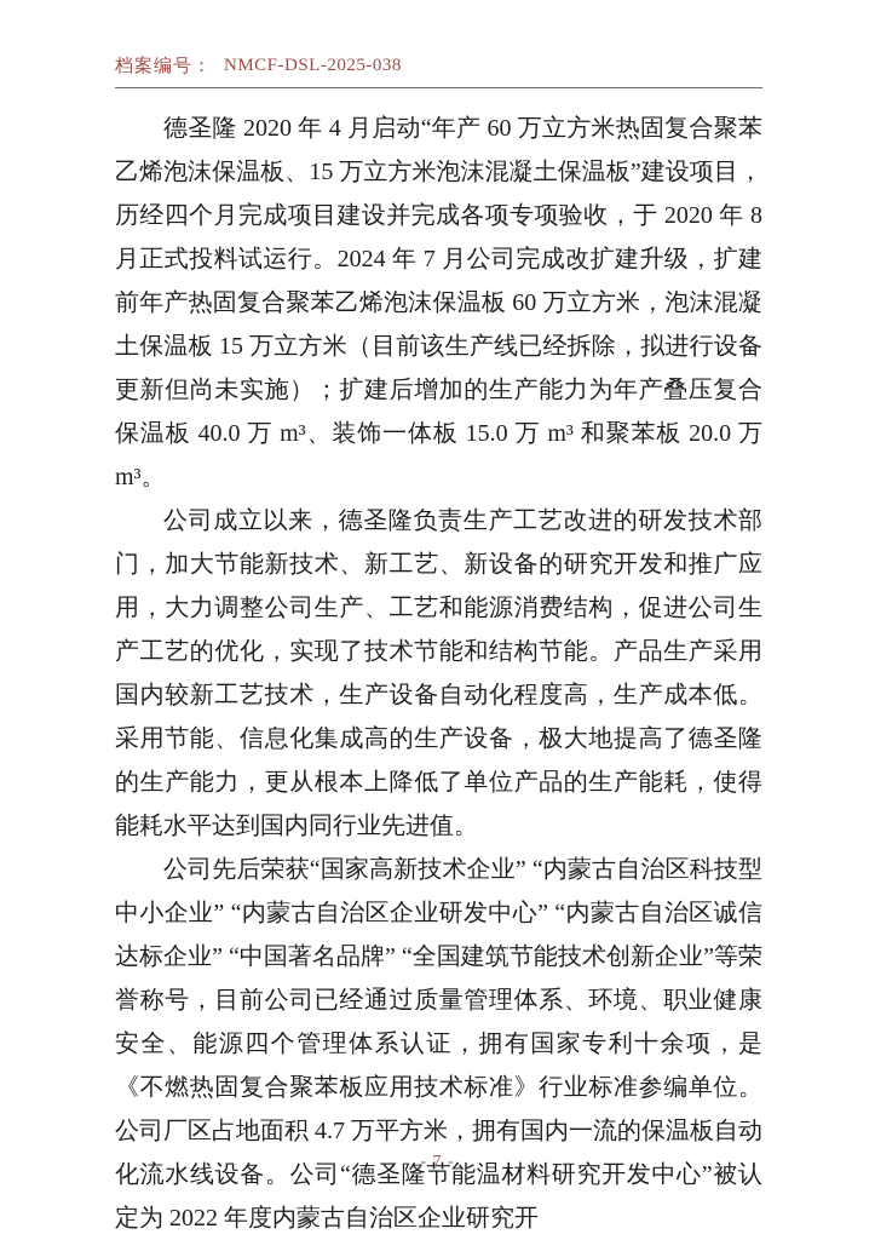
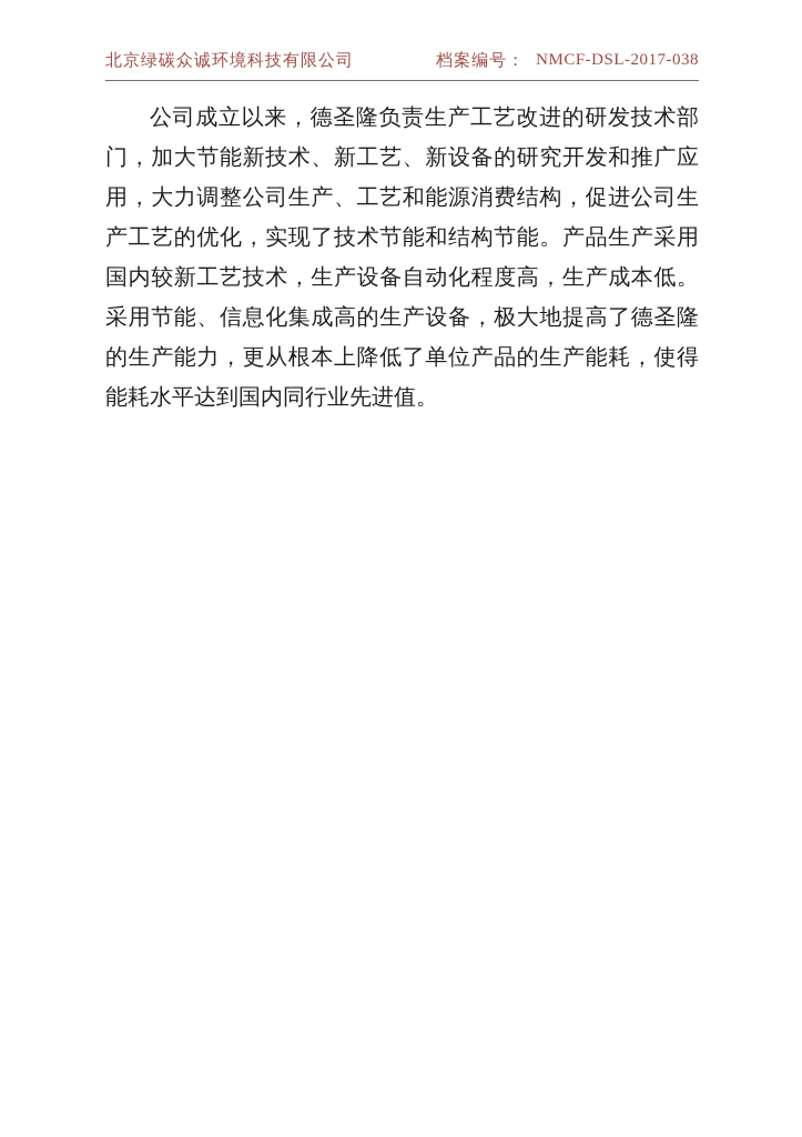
+ 北京绿碳众诚环境科技有限公司
  档案编号：
- NMCF-DSL-2025-038
+ NMCF-DSL-2017-038
- 德圣隆 2020 年 4 月启动“年产 60 万立方米热固复合聚苯乙烯泡沫保温板、15 万立方米泡沫混凝土保温板”建设项目，历经四个月完成项目建设并完成各项专项验收，于 2020 年 8 月正式投料试运行。2024 年 7 月公司完成改扩建升级，扩建前年产热固复合聚苯乙烯泡沫保温板 60 万立方米，泡沫混凝土保温板 15 万立方米（目前该生产线已经拆除，拟进行设备更新但尚未实施）；扩建后增加的生产能力为年产叠压复合保温板 40.0 万 m³、装饰一体板 15.0 万 m³ 和聚苯板 20.0 万 m³。
  公司成立以来，德圣隆负责生产工艺改进的研发技术部门，加大节能新技术、新工艺、新设备的研究开发和推广应用，大力调整公司生产、工艺和能源消费结构，促进公司生产工艺的优化，实现了技术节能和结构节能。产品生产采用国内较新工艺技术，生产设备自动化程度高，生产成本低。采用节能、信息化集成高的生产设备，极大地提高了德圣隆的生产能力，更从根本上降低了单位产品的生产能耗，使得能耗水平达到国内同行业先进值。
- 公司先后荣获“国家高新技术企业” “内蒙古自治区科技型中小企业” “内蒙古自治区企业研发中心” “内蒙古自治区诚信达标企业” “中国著名品牌” “全国建筑节能技术创新企业”等荣誉称号，目前公司已经通过质量管理体系、环境、职业健康安全、能源四个管理体系认证，拥有国家专利十余项，是《不燃热固复合聚苯板应用技术标准》行业标准参编单位。公司厂区占地面积 4.7 万平方米，拥有国内一流的保温板自动化流水线设备。公司“德圣隆节能温材料研究开发中心”被认定为 2022 年度内蒙古自治区企业研究开
- - 7 -
